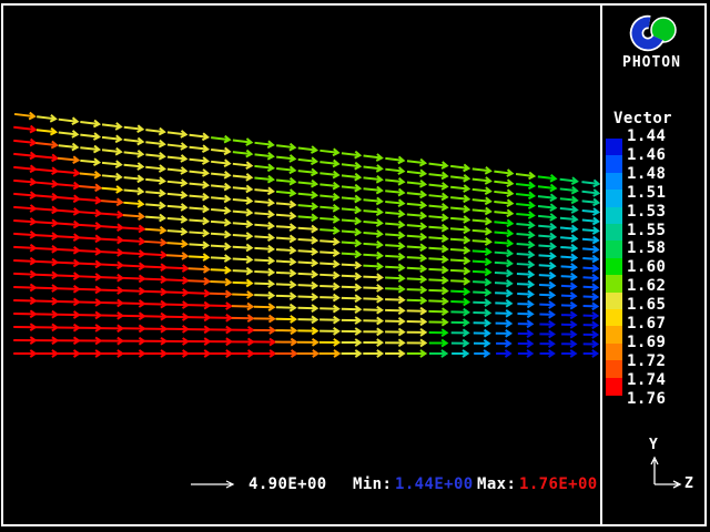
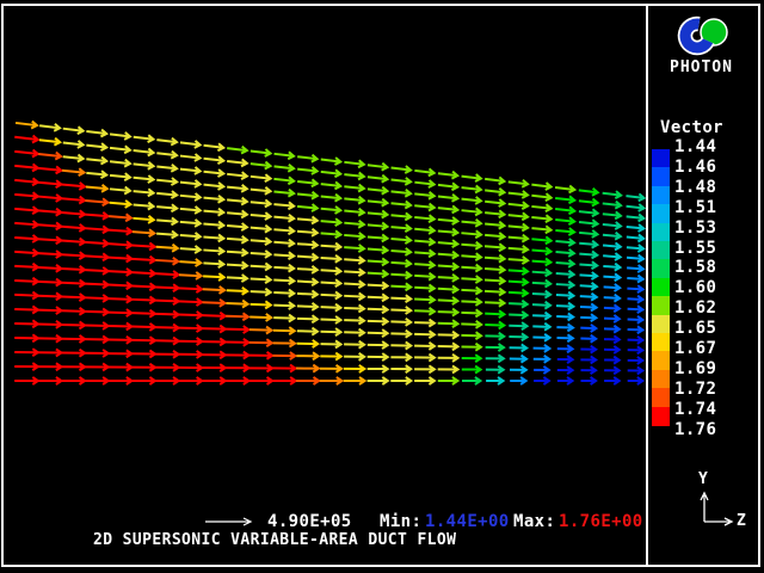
  PHOTON
  Vector
  1.44
  1.46
  1.48
  1.51
  1.53
  1.55
  1.58
  1.60
  1.62
  1.65
  1.67
  1.69
  1.72
  1.74
  1.76
- 4.90E+00
+ 4.90E+05
  Min:
  1.44E+00
  Max:
  1.76E+00
+ 2D SUPERSONIC VARIABLE-AREA DUCT FLOW
  Y
  Z
